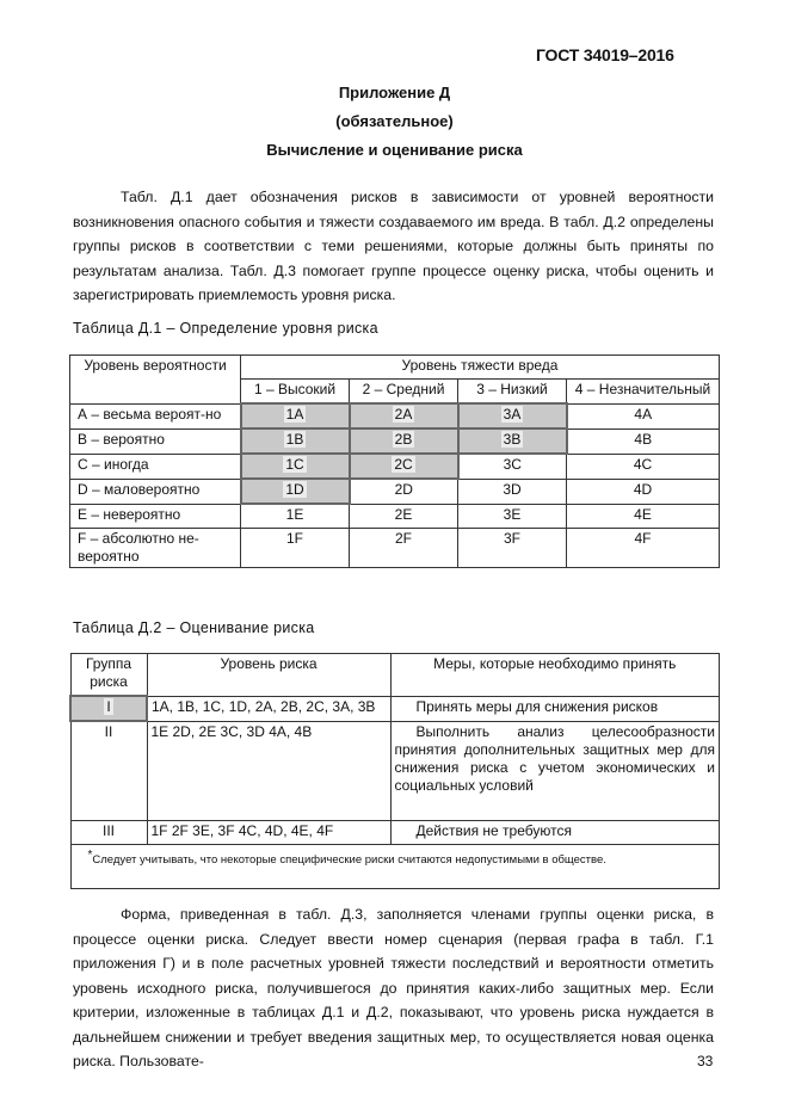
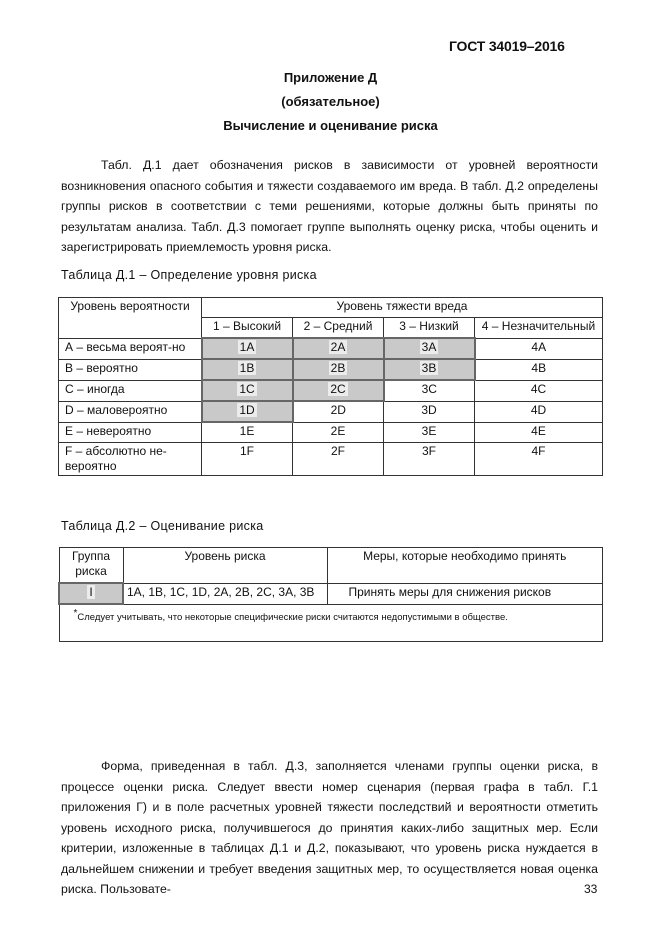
  ГОСТ 34019–2016
  Приложение Д
  (обязательное)
  Вычисление и оценивание риска
- Табл. Д.1 дает обозначения рисков в зависимости от уровней вероятности возникновения опасного события и тяжести создаваемого им вреда. В табл. Д.2 определены группы рисков в соответствии с теми решениями, которые должны быть приняты по результатам анализа. Табл. Д.3 помогает группе процессе оценку риска, чтобы оценить и зарегистрировать приемлемость уровня риска.
+ Табл. Д.1 дает обозначения рисков в зависимости от уровней вероятности возникновения опасного события и тяжести создаваемого им вреда. В табл. Д.2 определены группы рисков в соответствии с теми решениями, которые должны быть приняты по результатам анализа. Табл. Д.3 помогает группе выполнять оценку риска, чтобы оценить и зарегистрировать приемлемость уровня риска.
  Таблица Д.1 – Определение уровня риска
  Уровень вероятности	Уровень тяжести вреда
  1 – Высокий	2 – Средний	3 – Низкий	4 – Незначительный
  А – весьма вероят-но	1A	2A	3A	4A
  В – вероятно	1B	2B	3B	4B
  С – иногда	1C	2C	3C	4C
  D – маловероятно	1D	2D	3D	4D
  Е – невероятно	1E	2E	3E	4E
  F – абсолютно не-вероятно	1F	2F	3F	4F
  Таблица Д.2 – Оценивание риска
  Группа риска	Уровень риска	Меры, которые необходимо принять
  I	1A, 1B, 1C, 1D, 2A, 2B, 2C, 3A, 3B	Принять меры для снижения рисков
- II	1E 2D, 2E 3C, 3D 4A, 4B	Выполнить анализ целесообразности принятия дополнительных защитных мер для снижения риска с учетом экономических и социальных условий
- III	1F 2F 3E, 3F 4C, 4D, 4E, 4F	Действия не требуются
  *Следует учитывать, что некоторые специфические риски считаются недопустимыми в обществе.
  Форма, приведенная в табл. Д.3, заполняется членами группы оценки риска, в процессе оценки риска. Следует ввести номер сценария (первая графа в табл. Г.1 приложения Г) и в поле расчетных уровней тяжести последствий и вероятности отметить уровень исходного риска, получившегося до принятия каких-либо защитных мер. Если критерии, изложенные в таблицах Д.1 и Д.2, показывают, что уровень риска нуждается в дальнейшем снижении и требует введения защитных мер, то осуществляется новая оценка риска. Пользовате-
  33
